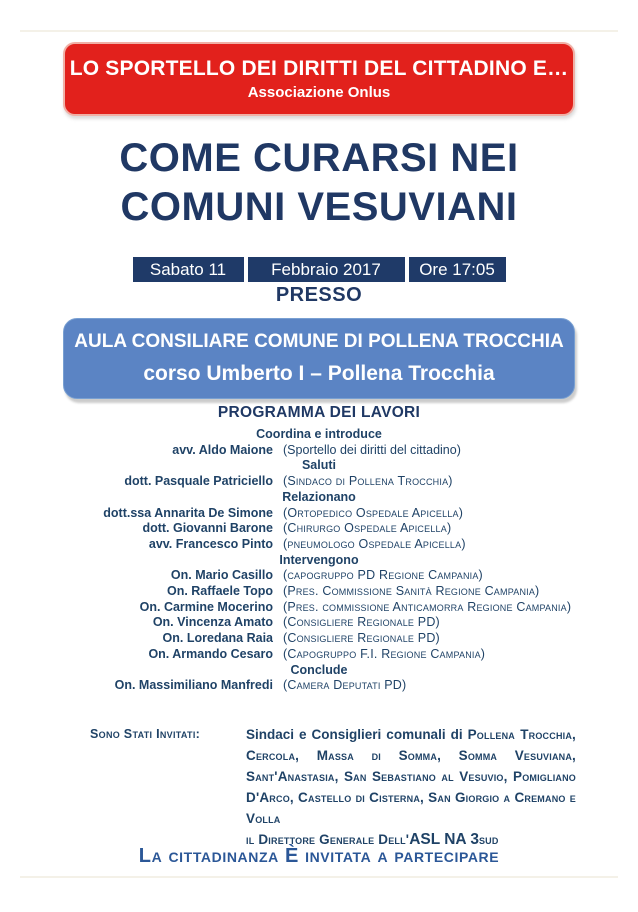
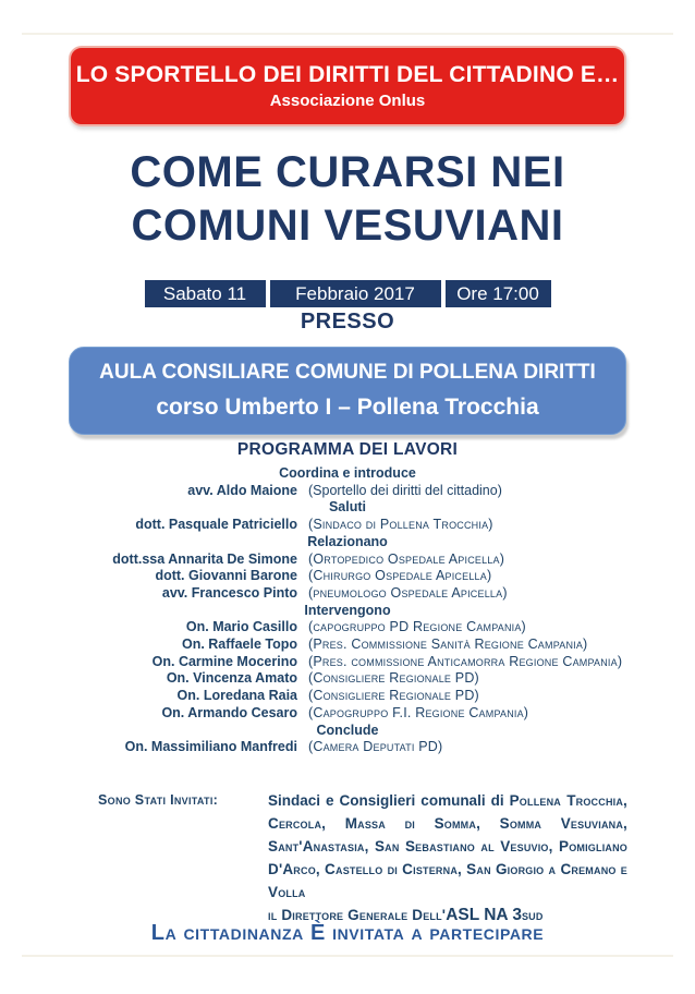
  LO SPORTELLO DEI DIRITTI DEL CITTADINO E…
  Associazione Onlus
  COME CURARSI NEI
  COMUNI VESUVIANI
  Sabato 11
  Febbraio 2017
- Ore 17:05
+ Ore 17:00
  PRESSO
- AULA CONSILIARE COMUNE DI POLLENA TROCCHIA
+ AULA CONSILIARE COMUNE DI POLLENA DIRITTI
  corso Umberto I – Pollena Trocchia
  PROGRAMMA DEI LAVORI
  Coordina e introduce
  avv. Aldo Maione
  (Sportello dei diritti del cittadino)
  Saluti
  dott. Pasquale Patriciello
  (Sindaco di Pollena Trocchia)
  Relazionano
  dott.ssa Annarita De Simone
  (Ortopedico Ospedale Apicella)
  dott. Giovanni Barone
  (Chirurgo Ospedale Apicella)
  avv. Francesco Pinto
  (pneumologo Ospedale Apicella)
  Intervengono
  On. Mario Casillo
  (capogruppo PD Regione Campania)
  On. Raffaele Topo
  (Pres. Commissione Sanità Regione Campania)
  On. Carmine Mocerino
  (Pres. commissione Anticamorra Regione Campania)
  On. Vincenza Amato
  (Consigliere Regionale PD)
  On. Loredana Raia
  (Consigliere Regionale PD)
  On. Armando Cesaro
  (Capogruppo F.I. Regione Campania)
  Conclude
  On. Massimiliano Manfredi
  (Camera Deputati PD)
  Sono Stati Invitati:
  Sindaci e Consiglieri comunali di Pollena Trocchia, Cercola, Massa di Somma, Somma Vesuviana, Sant'Anastasia, San Sebastiano al Vesuvio, Pomigliano D'Arco, Castello di Cisterna, San Giorgio a Cremano e Volla
  il Direttore Generale Dell'ASL NA 3sud
  La cittadinanza È invitata a partecipare
